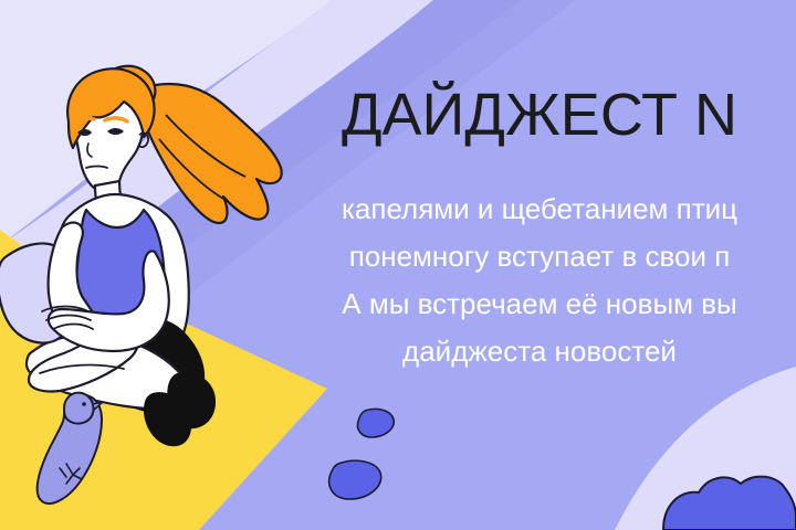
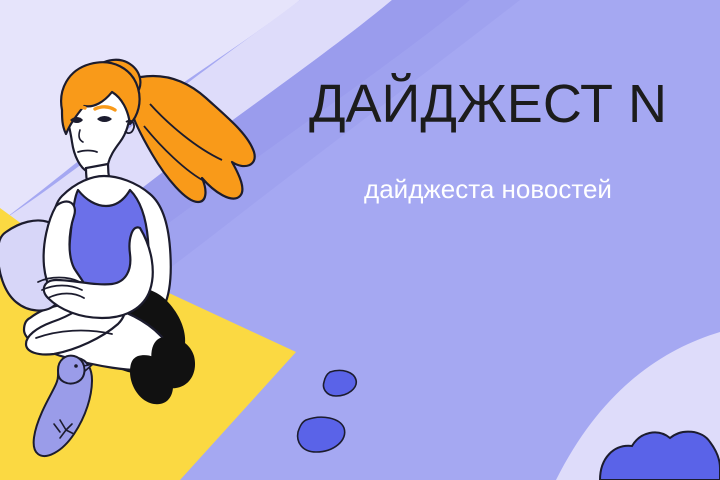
  ДАЙДЖЕСТ N
- капелями и щебетанием птиц
- понемногу вступает в свои п
- А мы встречаем её новым вы
  дайджеста новостей
